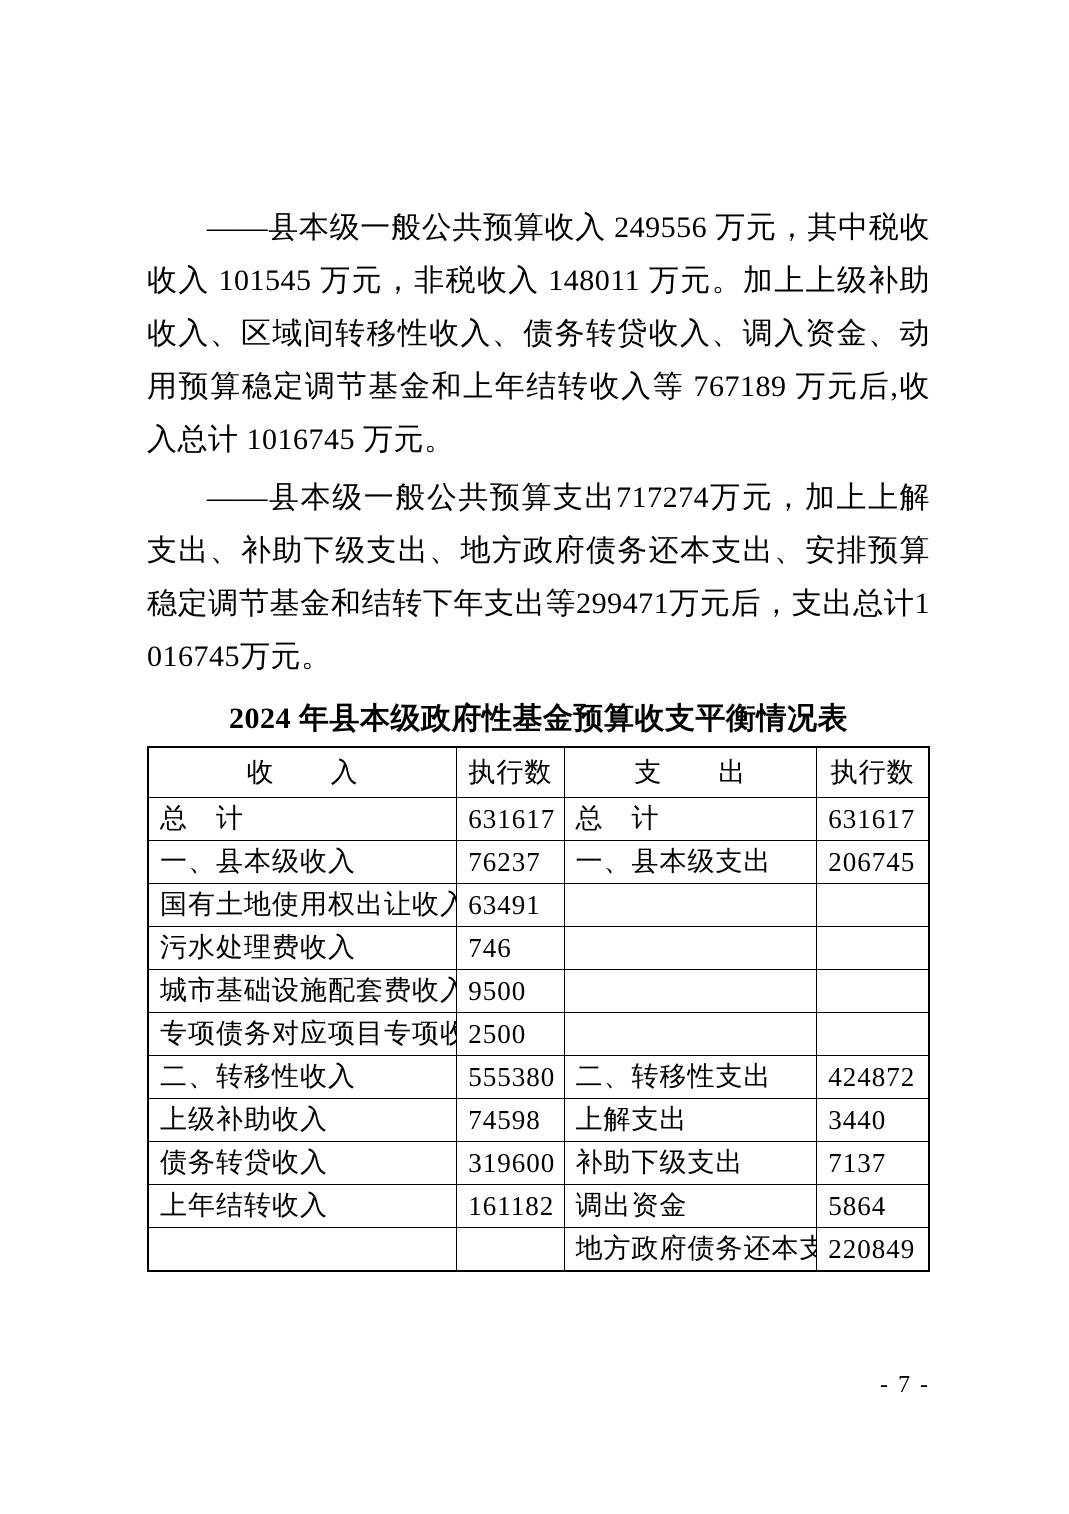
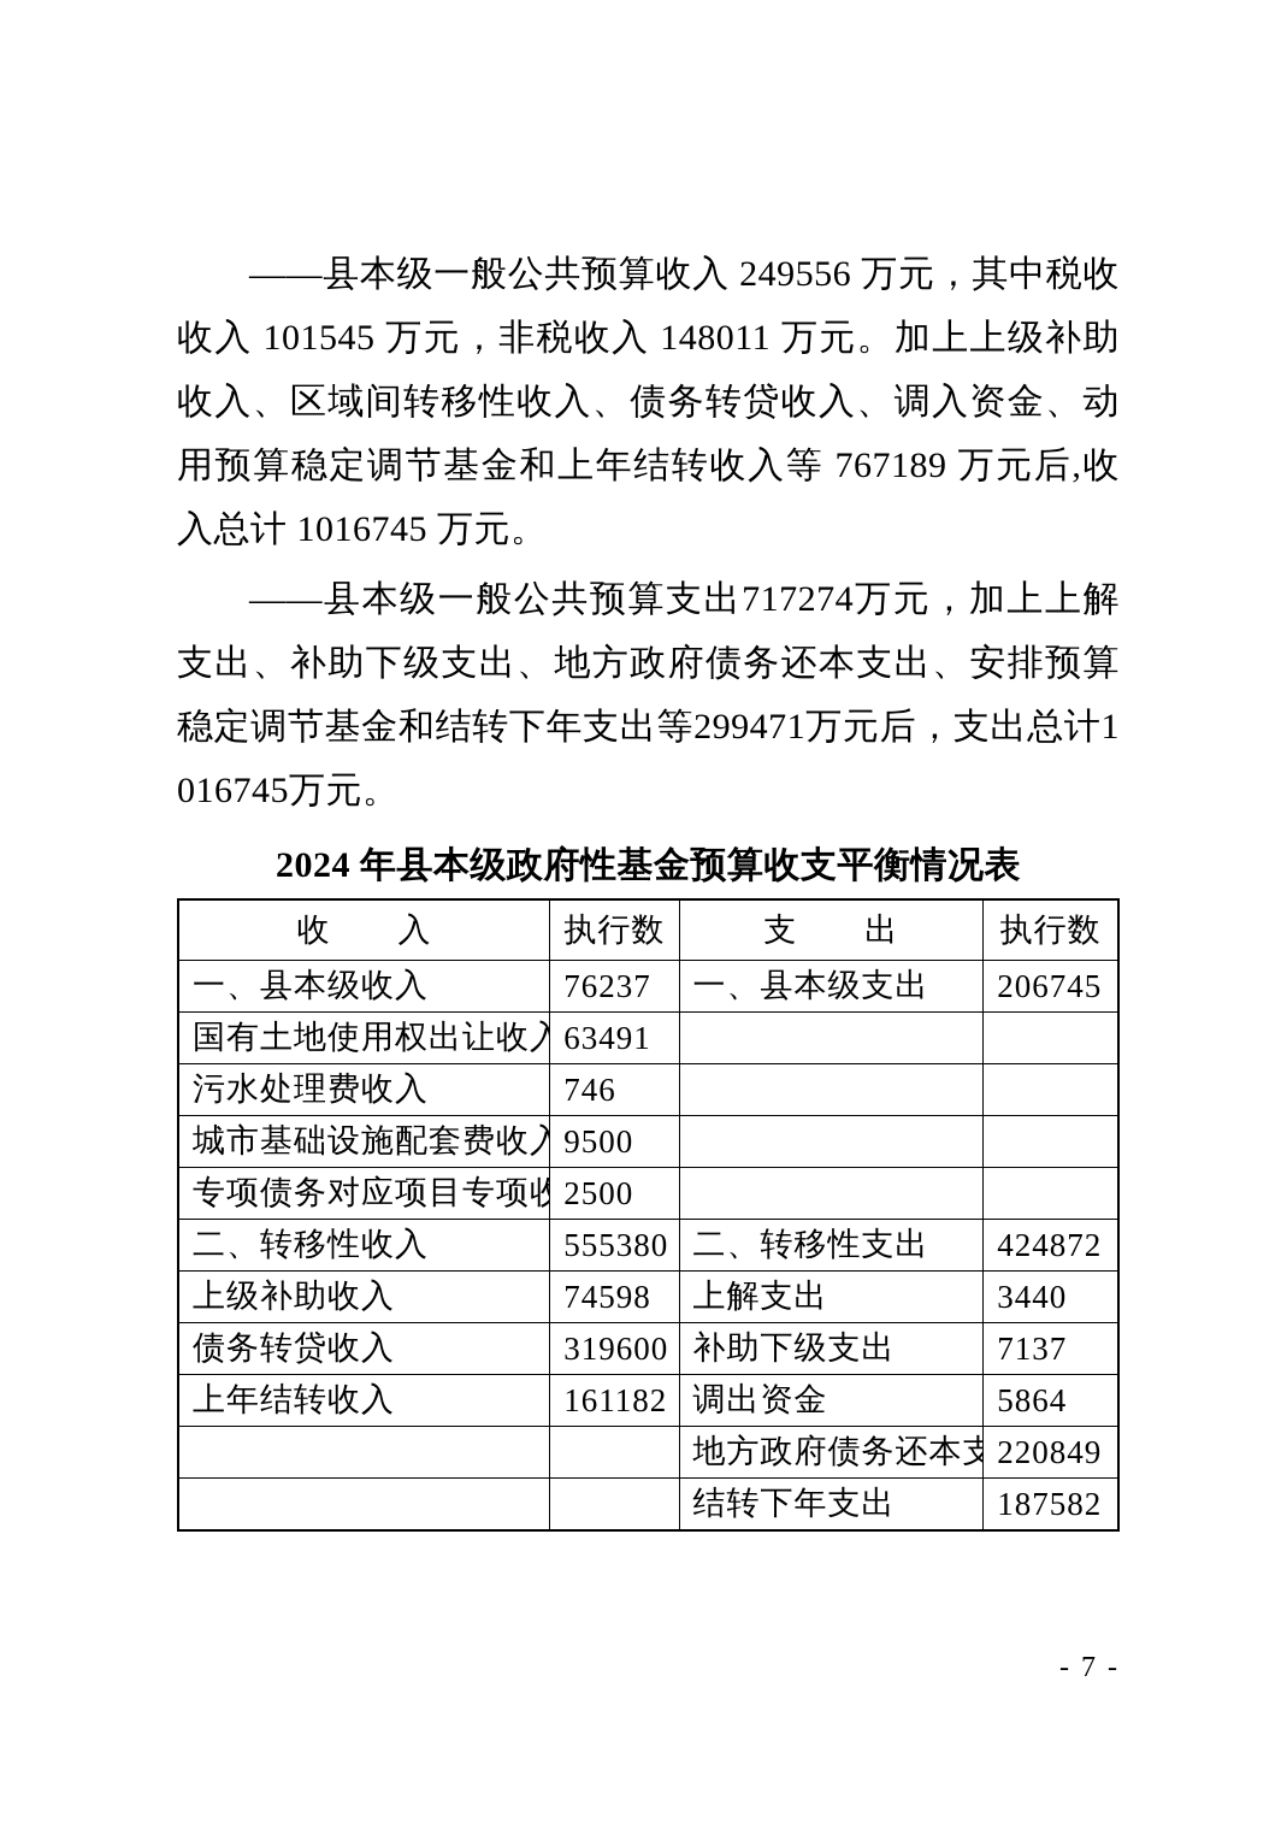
  ——县本级一般公共预算收入 249556 万元，其中税收收入 101545 万元，非税收入 148011 万元。加上上级补助收入、区域间转移性收入、债务转贷收入、调入资金、动用预算稳定调节基金和上年结转收入等 767189 万元后,收入总计 1016745 万元。
  ——县本级一般公共预算支出717274万元，加上上解支出、补助下级支出、地方政府债务还本支出、安排预算稳定调节基金和结转下年支出等299471万元后，支出总计1016745万元。
  2024 年县本级政府性基金预算收支平衡情况表
  收 入	执行数	支 出	执行数
- 总 计	631617	总 计	631617
  一、县本级收入	76237	一、县本级支出	206745
  国有土地使用权出让收入	63491
  污水处理费收入	746
  城市基础设施配套费收入	9500
  专项债务对应项目专项收	2500
  二、转移性收入	555380	二、转移性支出	424872
  上级补助收入	74598	上解支出	3440
  债务转贷收入	319600	补助下级支出	7137
  上年结转收入	161182	调出资金	5864
  		地方政府债务还本支	220849
+ 		结转下年支出	187582
  - 7 -
